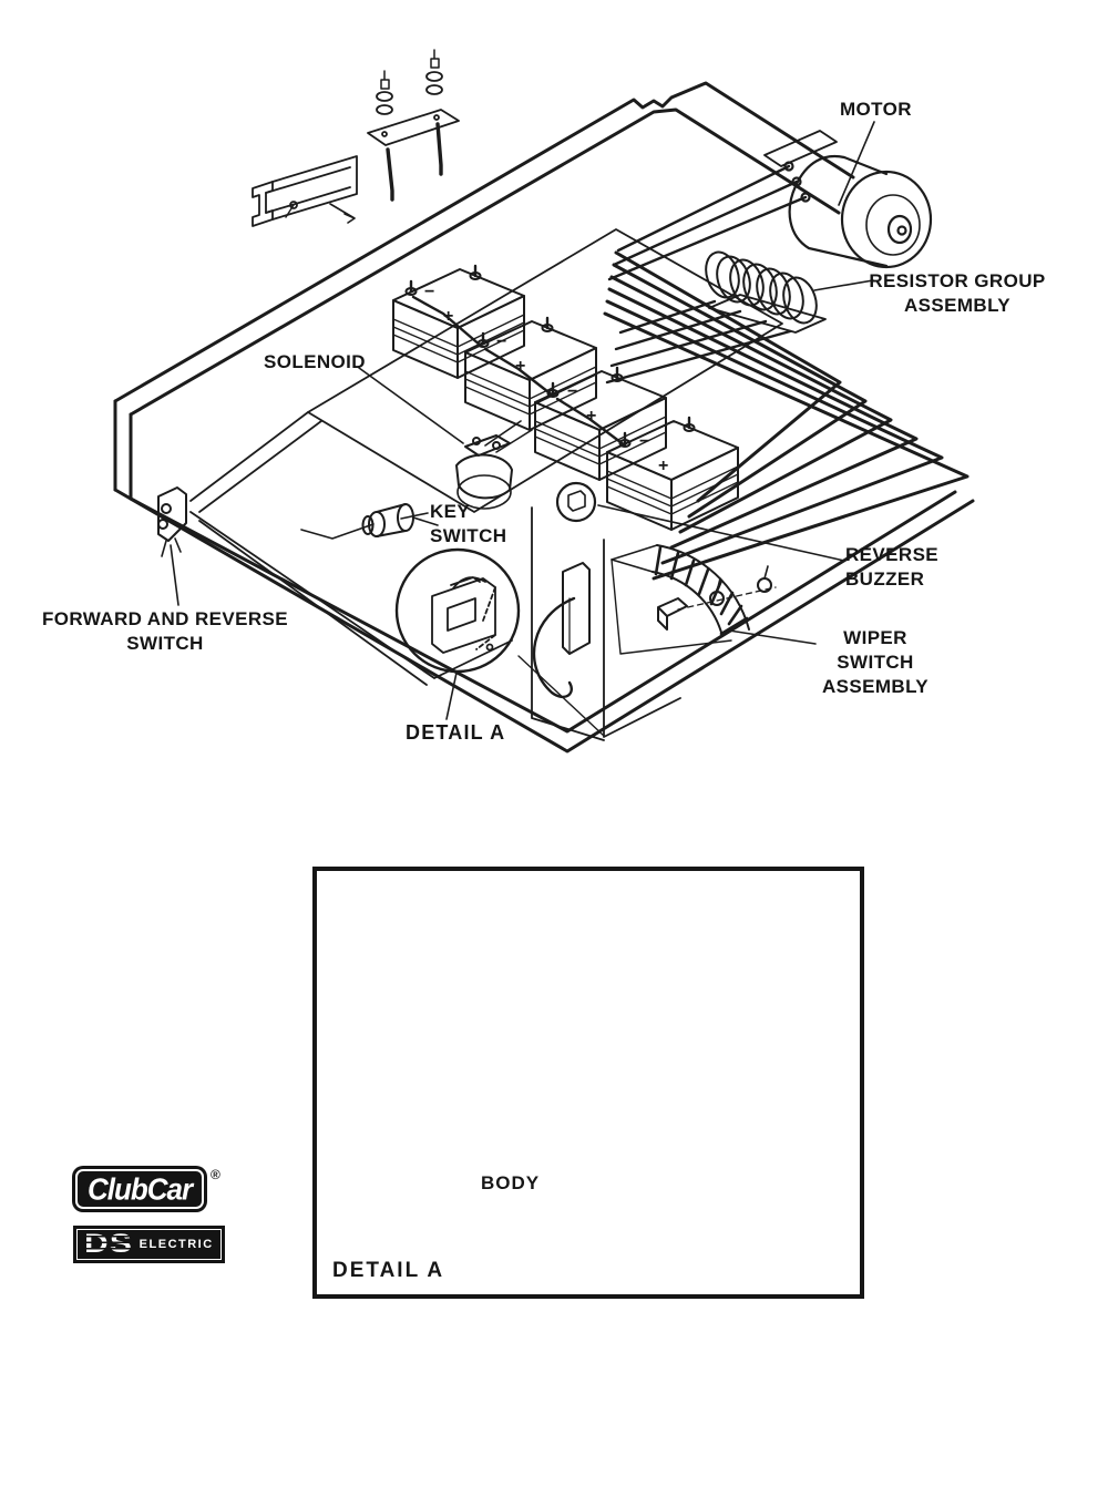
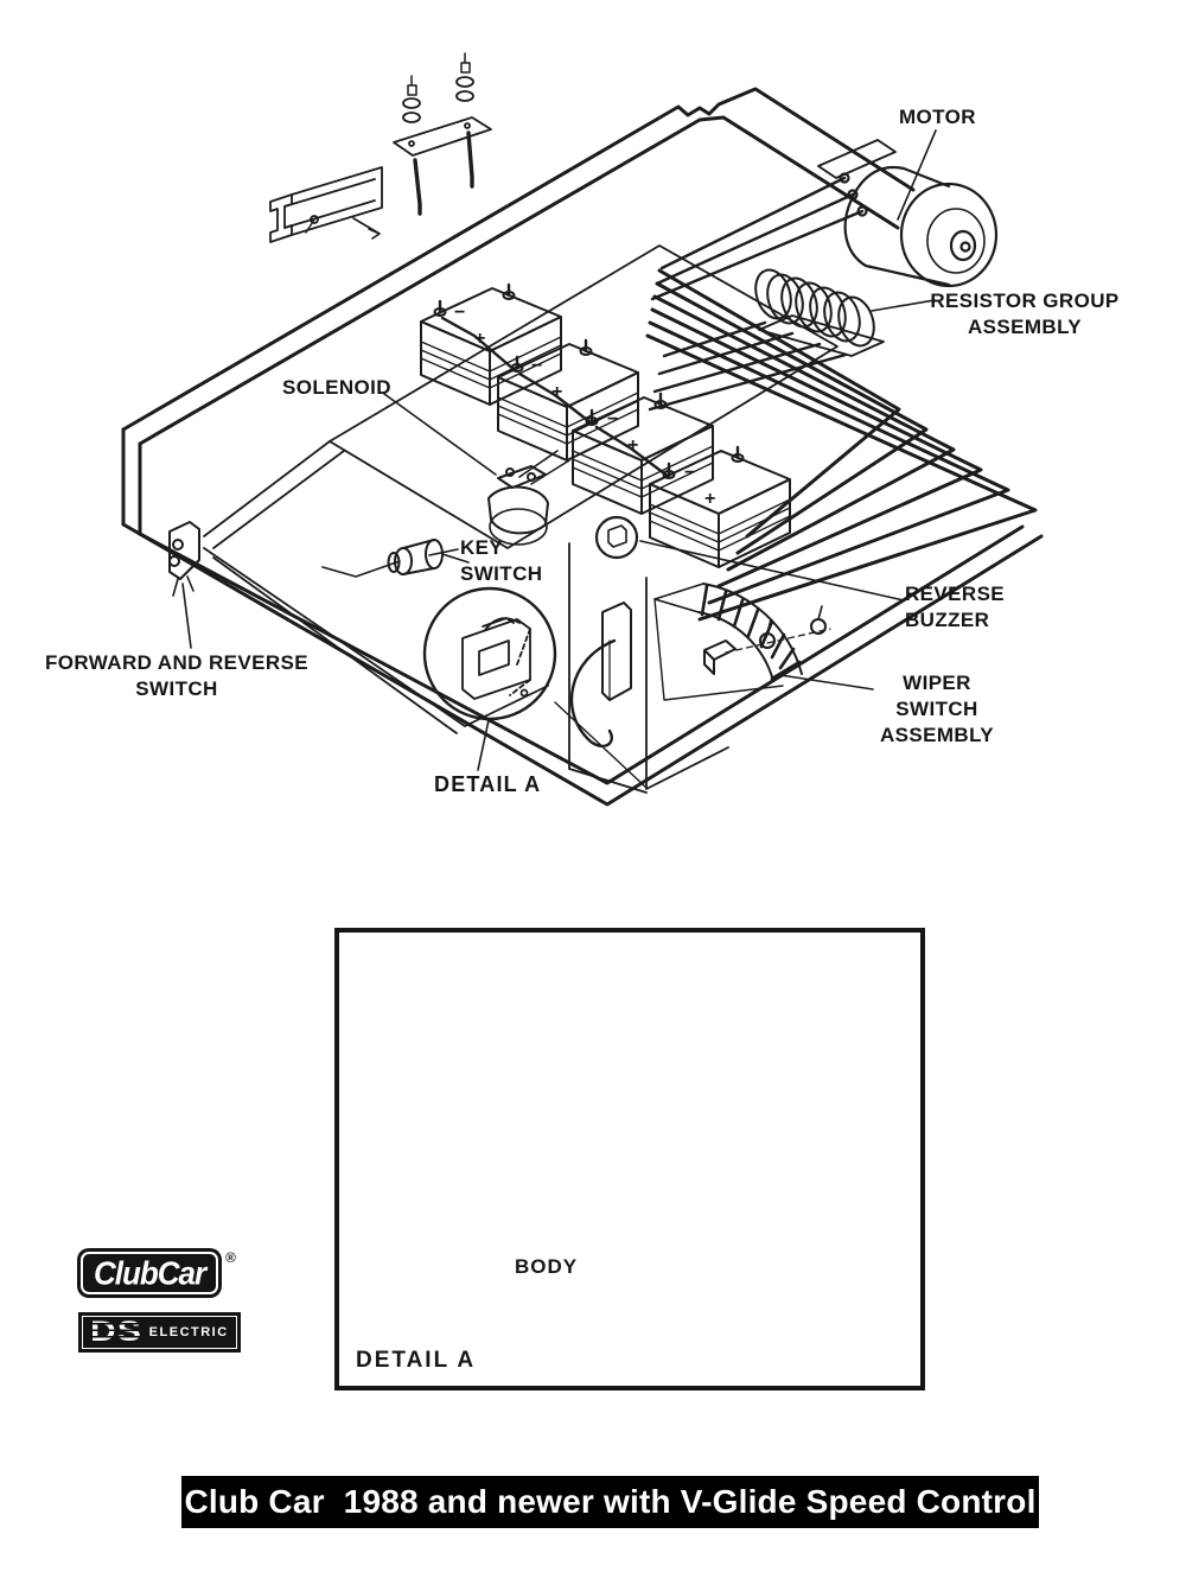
  −
  +
  −
  +
  −
  +
  −
  +
  MOTOR
  RESISTOR GROUP
  ASSEMBLY
  SOLENOID
  KEY
  SWITCH
  FORWARD AND REVERSE
  SWITCH
  REVERSE
  BUZZER
  WIPER SWITCH
  ASSEMBLY
  DETAIL A
  BODY
  DETAIL A
  ClubCar
  ®
  DS
  ELECTRIC
+ Club Car 1988 and newer with V-Glide Speed Control
